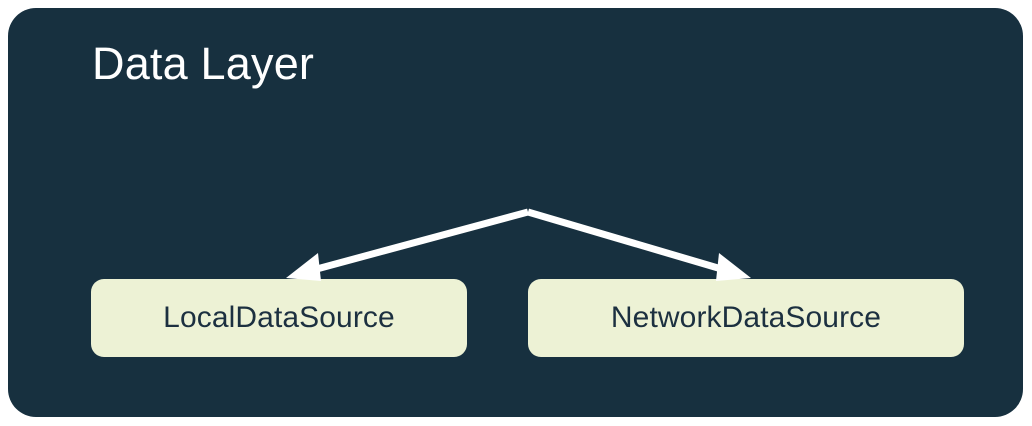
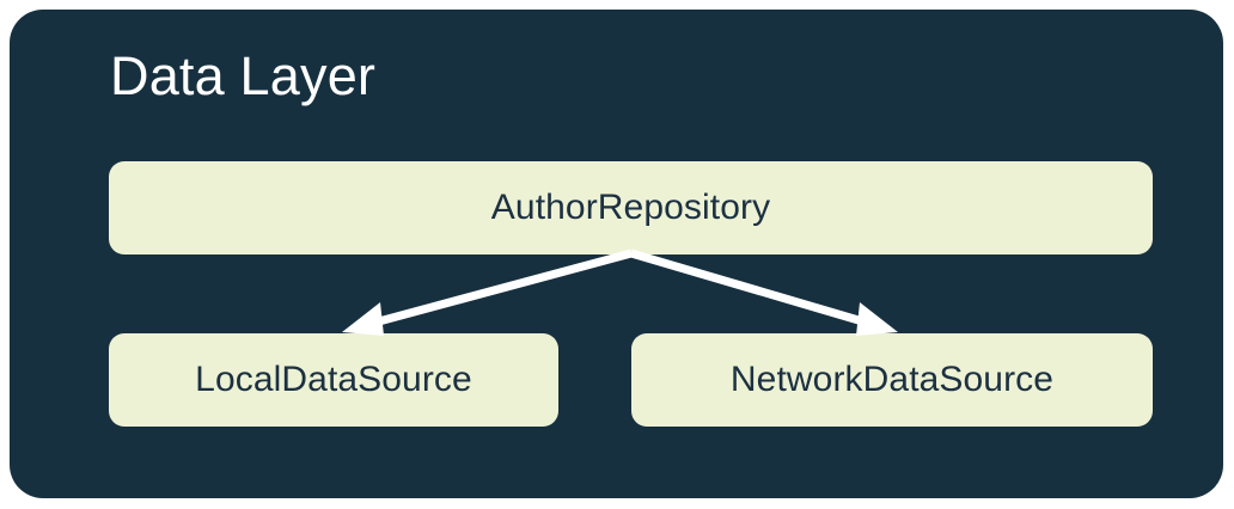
  Data Layer
+ AuthorRepository
  LocalDataSource
  NetworkDataSource
